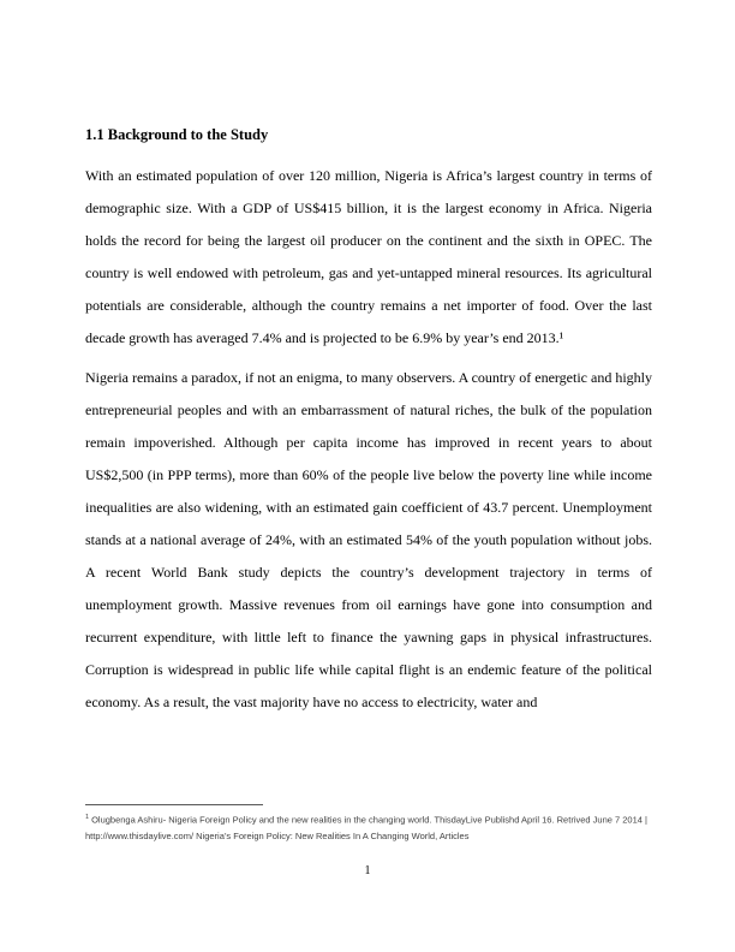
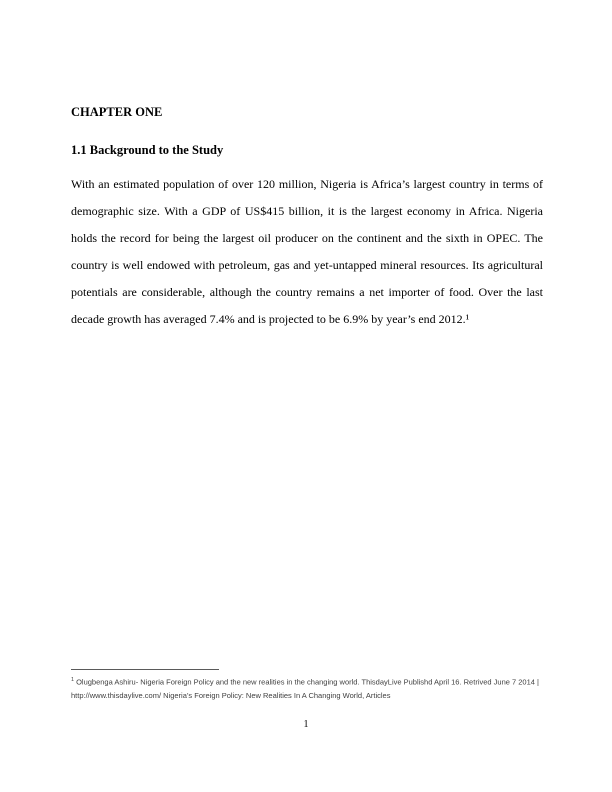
+ CHAPTER ONE
  1.1 Background to the Study
- With an estimated population of over 120 million, Nigeria is Africa’s largest country in terms of demographic size. With a GDP of US$415 billion, it is the largest economy in Africa. Nigeria holds the record for being the largest oil producer on the continent and the sixth in OPEC. The country is well endowed with petroleum, gas and yet-untapped mineral resources. Its agricultural potentials are considerable, although the country remains a net importer of food. Over the last decade growth has averaged 7.4% and is projected to be 6.9% by year’s end 2013.¹
+ With an estimated population of over 120 million, Nigeria is Africa’s largest country in terms of demographic size. With a GDP of US$415 billion, it is the largest economy in Africa. Nigeria holds the record for being the largest oil producer on the continent and the sixth in OPEC. The country is well endowed with petroleum, gas and yet-untapped mineral resources. Its agricultural potentials are considerable, although the country remains a net importer of food. Over the last decade growth has averaged 7.4% and is projected to be 6.9% by year’s end 2012.¹
- Nigeria remains a paradox, if not an enigma, to many observers. A country of energetic and highly entrepreneurial peoples and with an embarrassment of natural riches, the bulk of the population remain impoverished. Although per capita income has improved in recent years to about US$2,500 (in PPP terms), more than 60% of the people live below the poverty line while income inequalities are also widening, with an estimated gain coefficient of 43.7 percent. Unemployment stands at a national average of 24%, with an estimated 54% of the youth population without jobs. A recent World Bank study depicts the country’s development trajectory in terms of unemployment growth. Massive revenues from oil earnings have gone into consumption and recurrent expenditure, with little left to finance the yawning gaps in physical infrastructures. Corruption is widespread in public life while capital flight is an endemic feature of the political economy. As a result, the vast majority have no access to electricity, water and
  Olugbenga Ashiru- Nigeria Foreign Policy and the new realities in the changing world. ThisdayLive Publishd April 16. Retrived June 7 2014 |
  http://www.thisdaylive.com/ Nigeria’s Foreign Policy: New Realities In A Changing World, Articles
  1
